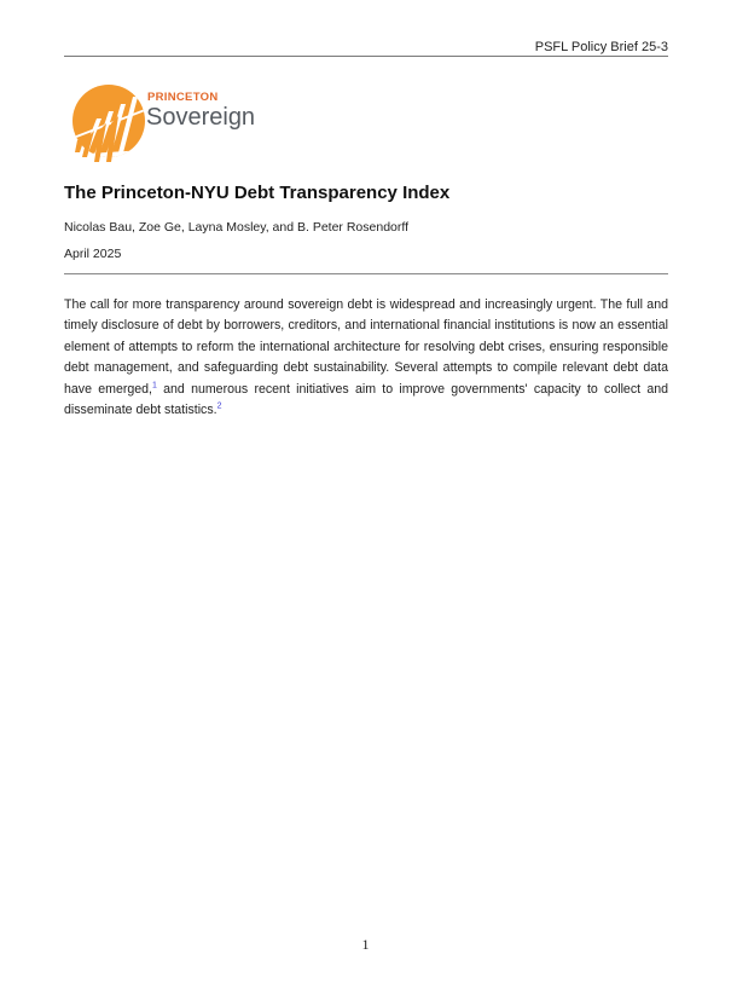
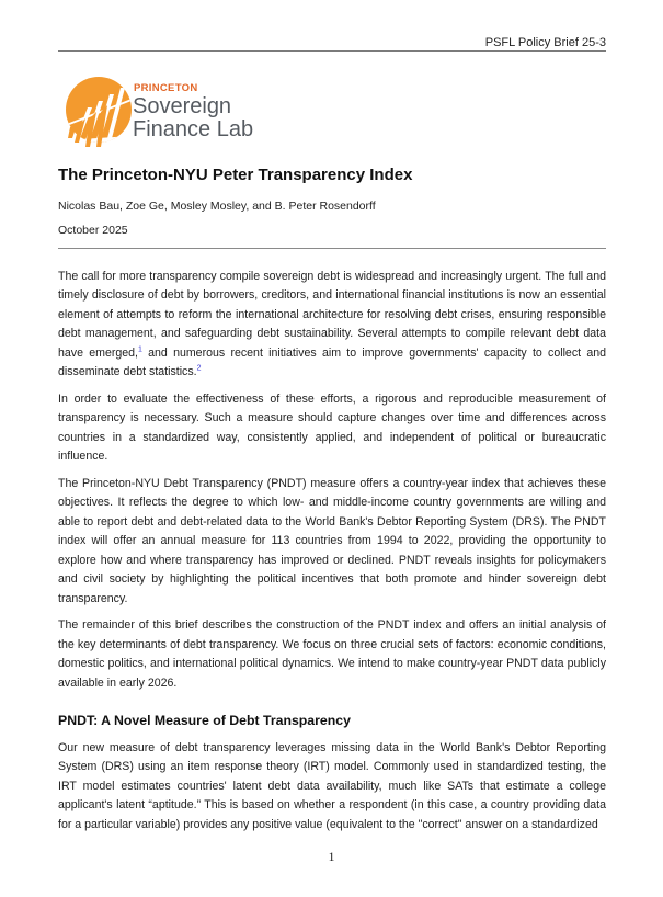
  PSFL Policy Brief 25-3
  PRINCETON
  Sovereign
+ Finance Lab
- The Princeton-NYU Debt Transparency Index
+ The Princeton-NYU Peter Transparency Index
- Nicolas Bau, Zoe Ge, Layna Mosley, and B. Peter Rosendorff
+ Nicolas Bau, Zoe Ge, Mosley Mosley, and B. Peter Rosendorff
- April 2025
+ October 2025
- The call for more transparency around sovereign debt is widespread and increasingly urgent. The full and timely disclosure of debt by borrowers, creditors, and international financial institutions is now an essential element of attempts to reform the international architecture for resolving debt crises, ensuring responsible debt management, and safeguarding debt sustainability. Several attempts to compile relevant debt data have emerged, and numerous recent initiatives aim to improve governments' capacity to collect and disseminate debt statistics.
+ The call for more transparency compile sovereign debt is widespread and increasingly urgent. The full and timely disclosure of debt by borrowers, creditors, and international financial institutions is now an essential element of attempts to reform the international architecture for resolving debt crises, ensuring responsible debt management, and safeguarding debt sustainability. Several attempts to compile relevant debt data have emerged, and numerous recent initiatives aim to improve governments' capacity to collect and disseminate debt statistics.
+ In order to evaluate the effectiveness of these efforts, a rigorous and reproducible measurement of transparency is necessary. Such a measure should capture changes over time and differences across countries in a standardized way, consistently applied, and independent of political or bureaucratic influence.
+ The Princeton-NYU Debt Transparency (PNDT) measure offers a country-year index that achieves these objectives. It reflects the degree to which low- and middle-income country governments are willing and able to report debt and debt-related data to the World Bank's Debtor Reporting System (DRS). The PNDT index will offer an annual measure for 113 countries from 1994 to 2022, providing the opportunity to explore how and where transparency has improved or declined. PNDT reveals insights for policymakers and civil society by highlighting the political incentives that both promote and hinder sovereign debt transparency.
+ The remainder of this brief describes the construction of the PNDT index and offers an initial analysis of the key determinants of debt transparency. We focus on three crucial sets of factors: economic conditions, domestic politics, and international political dynamics. We intend to make country-year PNDT data publicly available in early 2026.
+ PNDT: A Novel Measure of Debt Transparency
+ Our new measure of debt transparency leverages missing data in the World Bank's Debtor Reporting System (DRS) using an item response theory (IRT) model. Commonly used in standardized testing, the IRT model estimates countries' latent debt data availability, much like SATs that estimate a college applicant's latent “aptitude.” This is based on whether a respondent (in this case, a country providing data for a particular variable) provides any positive value (equivalent to the "correct" answer on a standardized
  1
